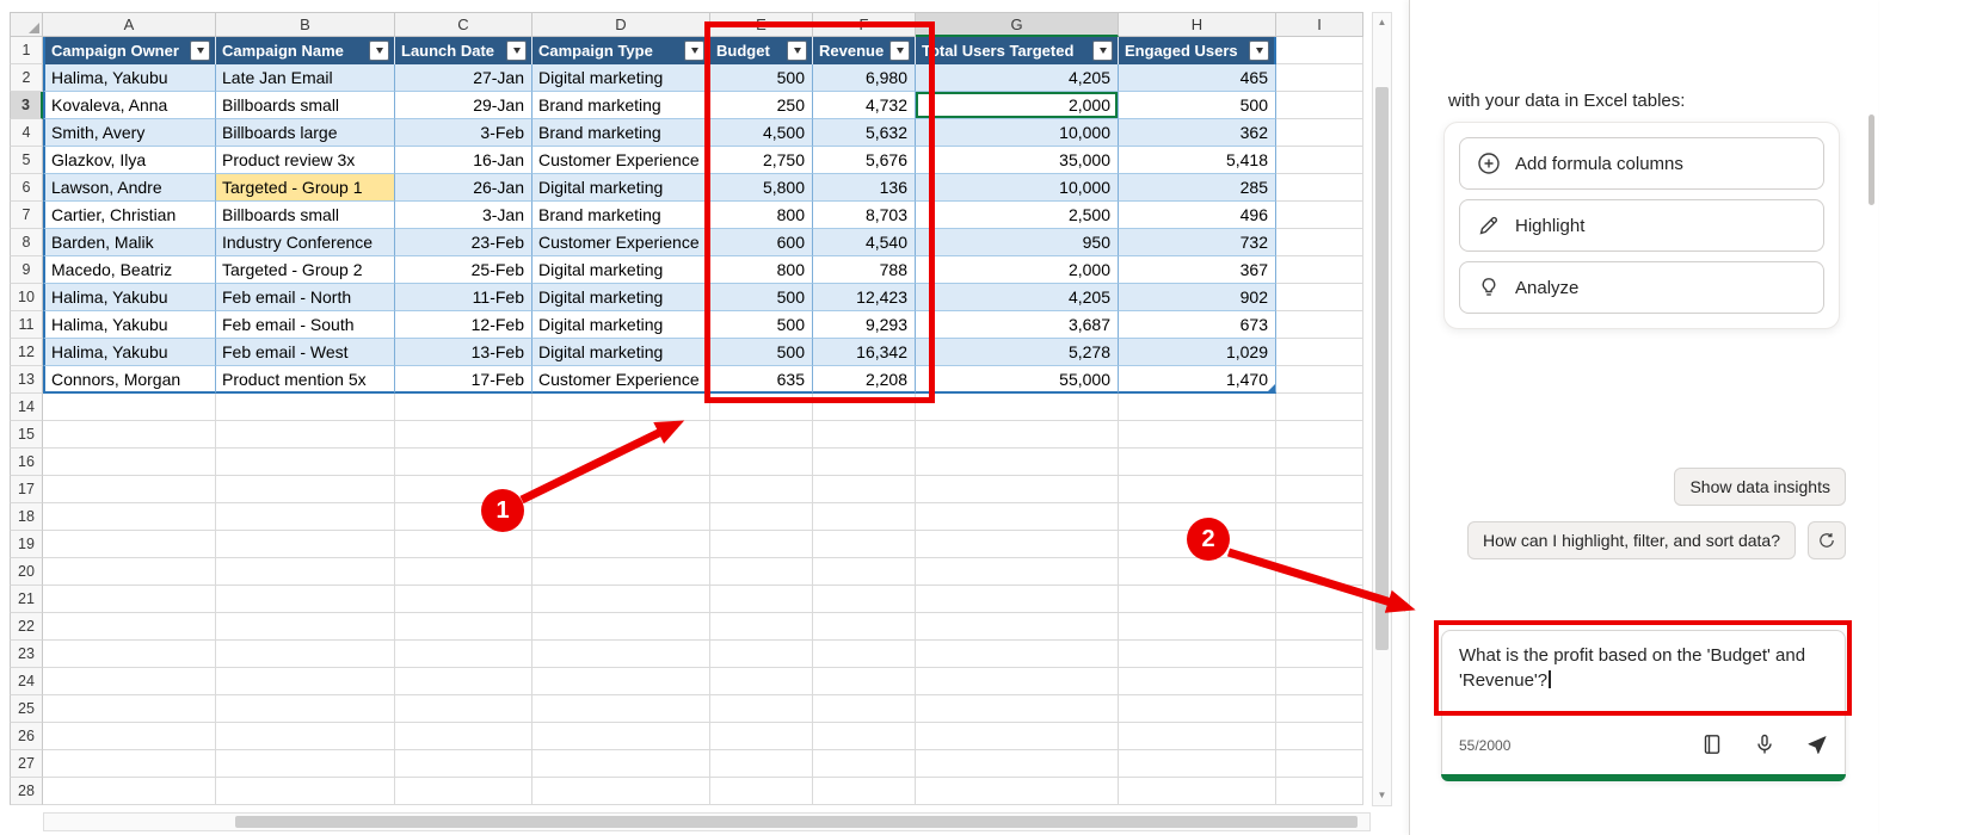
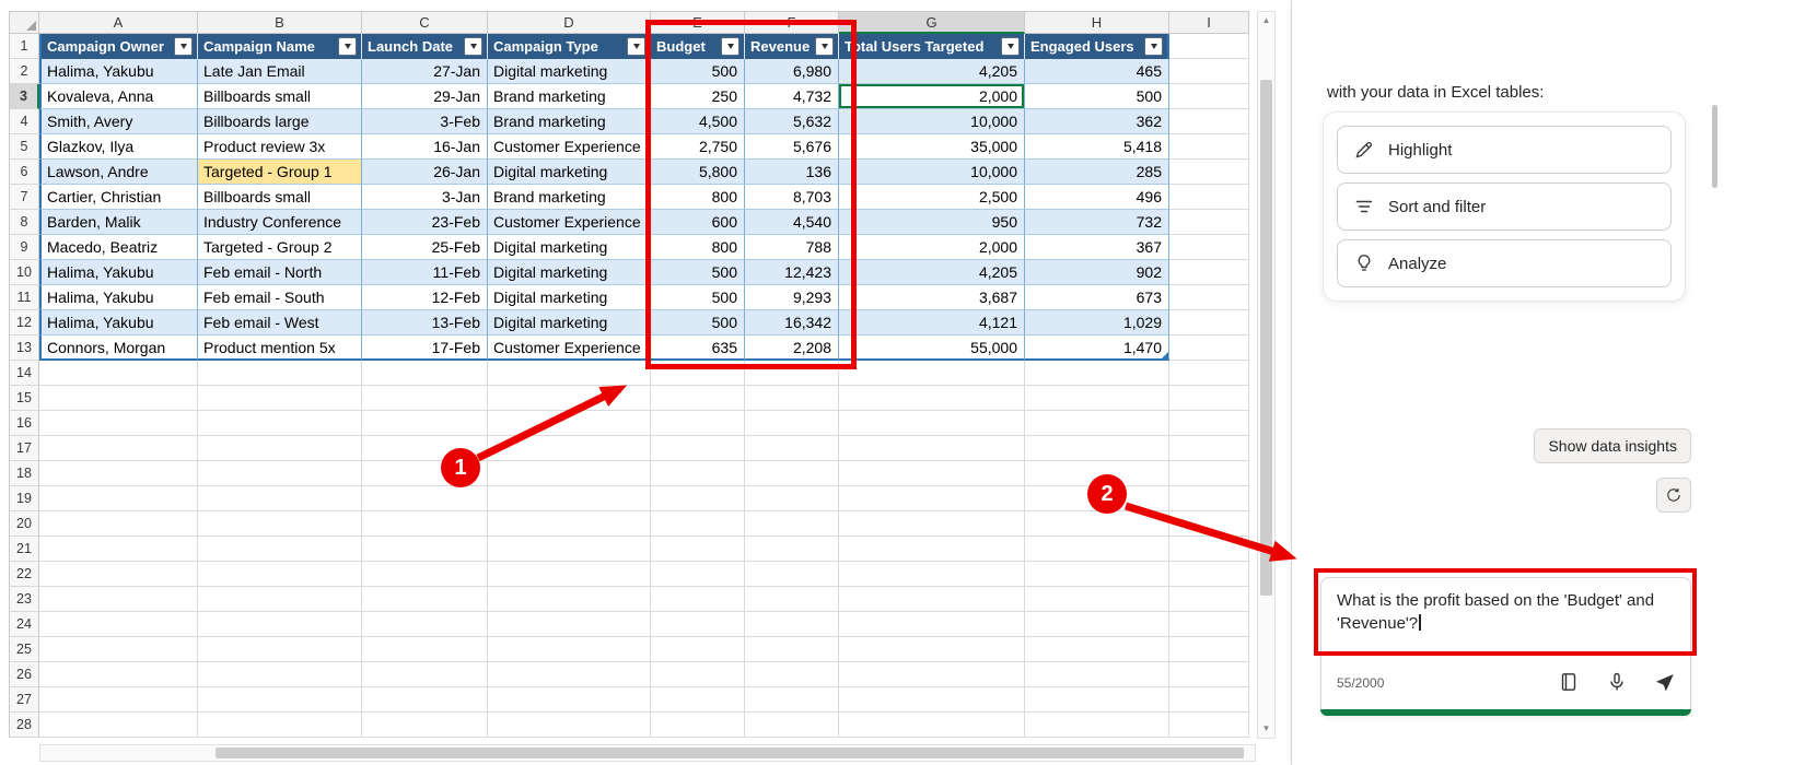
  A
  B
  C
  D
  E
  F
  G
  H
  I
  1
  2
  3
  4
  5
  6
  7
  8
  9
  10
  11
  12
  13
  14
  15
  16
  17
  18
  19
  20
  21
  22
  23
  24
  25
  26
  27
  28
  Campaign Owner
  Campaign Name
  Launch Date
  Campaign Type
  Budget
  Revenue
  Total Users Targeted
  Engaged Users
  Halima, Yakubu
  Late Jan Email
  27-Jan
  Digital marketing
  500
  6,980
  4,205
  465
  Kovaleva, Anna
  Billboards small
  29-Jan
  Brand marketing
  250
  4,732
  2,000
  500
  Smith, Avery
  Billboards large
  3-Feb
  Brand marketing
  4,500
  5,632
  10,000
  362
  Glazkov, Ilya
  Product review 3x
  16-Jan
  Customer Experience
  2,750
  5,676
  35,000
  5,418
  Lawson, Andre
  Targeted - Group 1
  26-Jan
  Digital marketing
  5,800
  136
  10,000
  285
  Cartier, Christian
  Billboards small
  3-Jan
  Brand marketing
  800
  8,703
  2,500
  496
  Barden, Malik
  Industry Conference
  23-Feb
  Customer Experience
  600
  4,540
  950
  732
  Macedo, Beatriz
  Targeted - Group 2
  25-Feb
  Digital marketing
  800
  788
  2,000
  367
  Halima, Yakubu
  Feb email - North
  11-Feb
  Digital marketing
  500
  12,423
  4,205
  902
  Halima, Yakubu
  Feb email - South
  12-Feb
  Digital marketing
  500
  9,293
  3,687
  673
  Halima, Yakubu
  Feb email - West
  13-Feb
  Digital marketing
  500
  16,342
- 5,278
+ 4,121
  1,029
  Connors, Morgan
  Product mention 5x
  17-Feb
  Customer Experience
  635
  2,208
  55,000
  1,470
  ▲
  ▼
  with your data in Excel tables:
- Add formula columns
  Highlight
+ Sort and filter
  Analyze
  Show data insights
- How can I highlight, filter, and sort data?
  What is the profit based on the 'Budget' and 'Revenue'?
  55/2000
  1
  2
